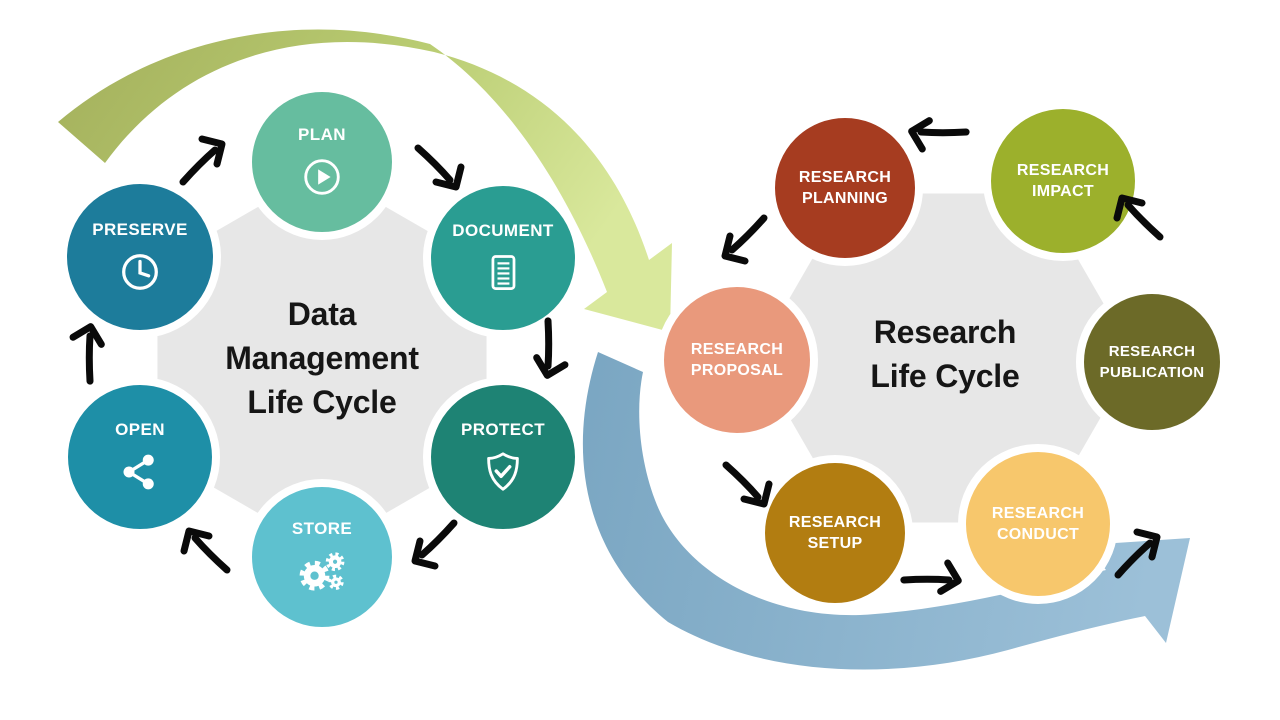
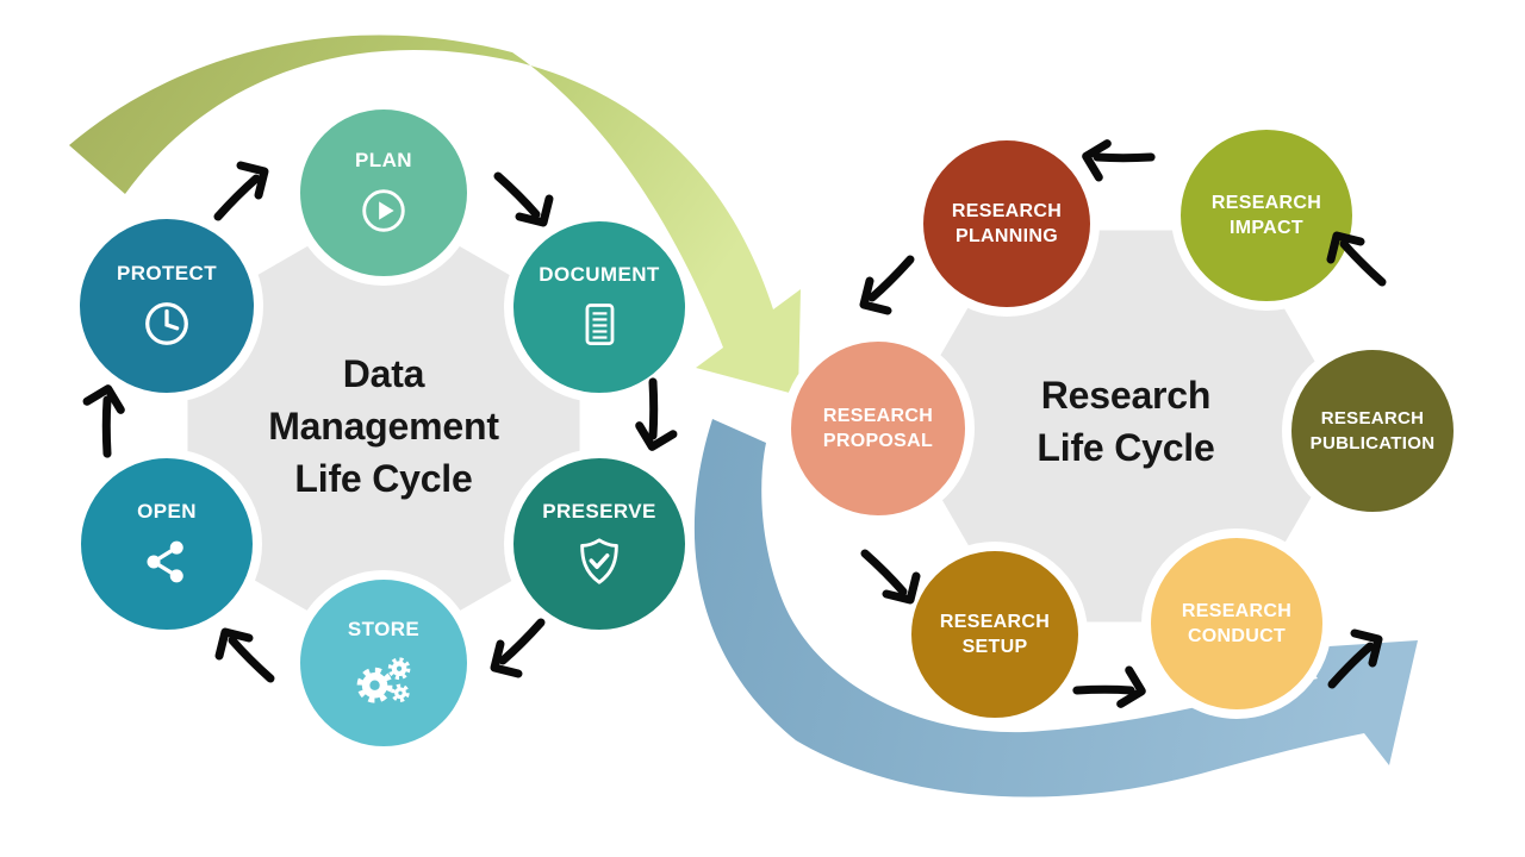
  PLAN
  DOCUMENT
- PROTECT
+ PRESERVE
  STORE
  OPEN
- PRESERVE
+ PROTECT
  RESEARCH
  PLANNING
  RESEARCH
  IMPACT
  RESEARCH
  PUBLICATION
  RESEARCH
  CONDUCT
  RESEARCH
  SETUP
  RESEARCH
  PROPOSAL
  Data
  Management
  Life Cycle
  Research
  Life Cycle
